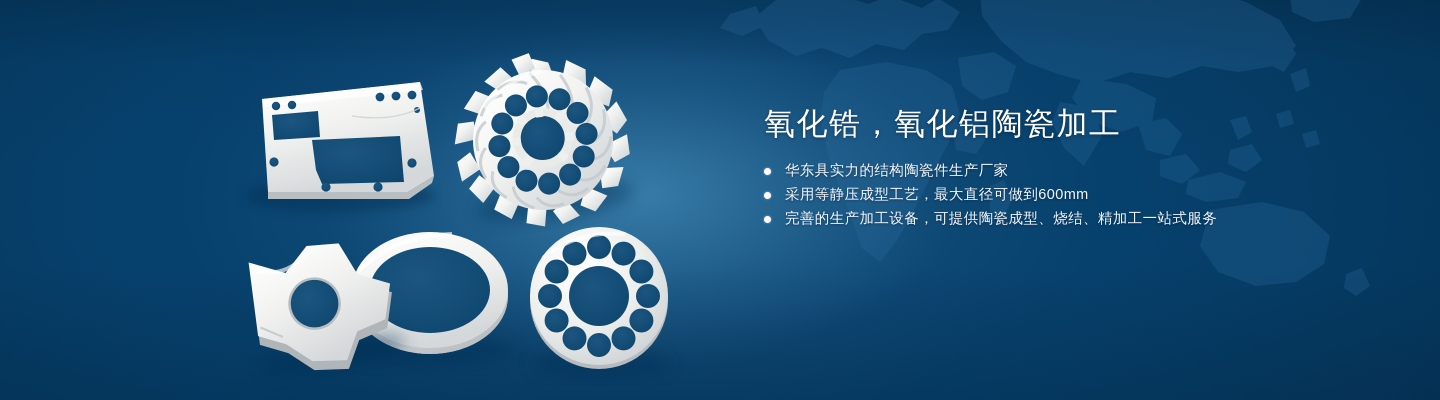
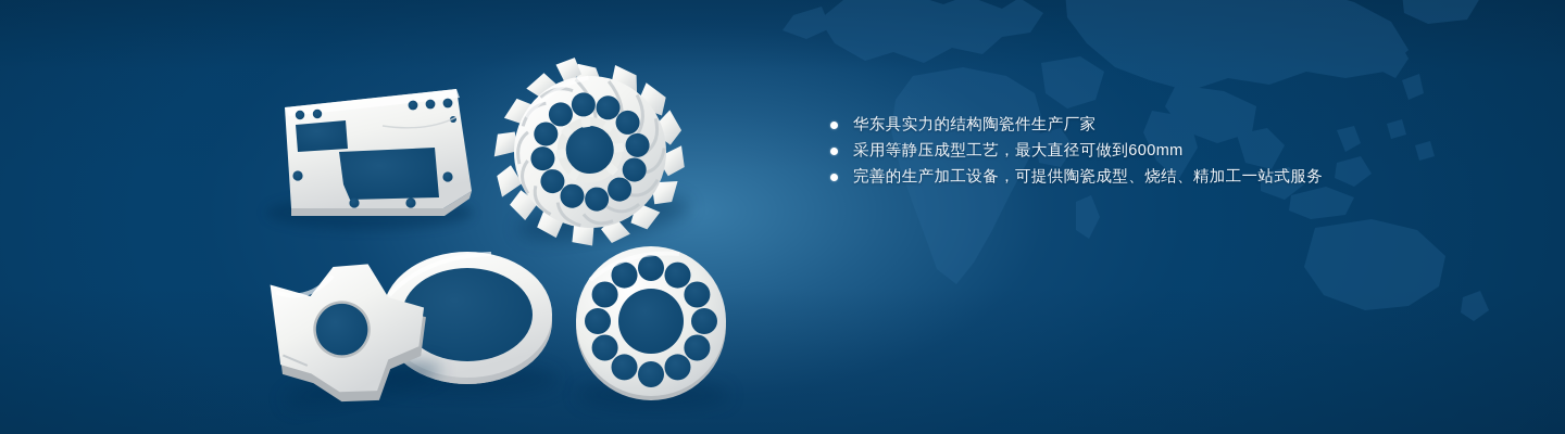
- 氧化锆，氧化铝陶瓷加工
  华东具实力的结构陶瓷件生产厂家
  采用等静压成型工艺，最大直径可做到600mm
  完善的生产加工设备，可提供陶瓷成型、烧结、精加工一站式服务
